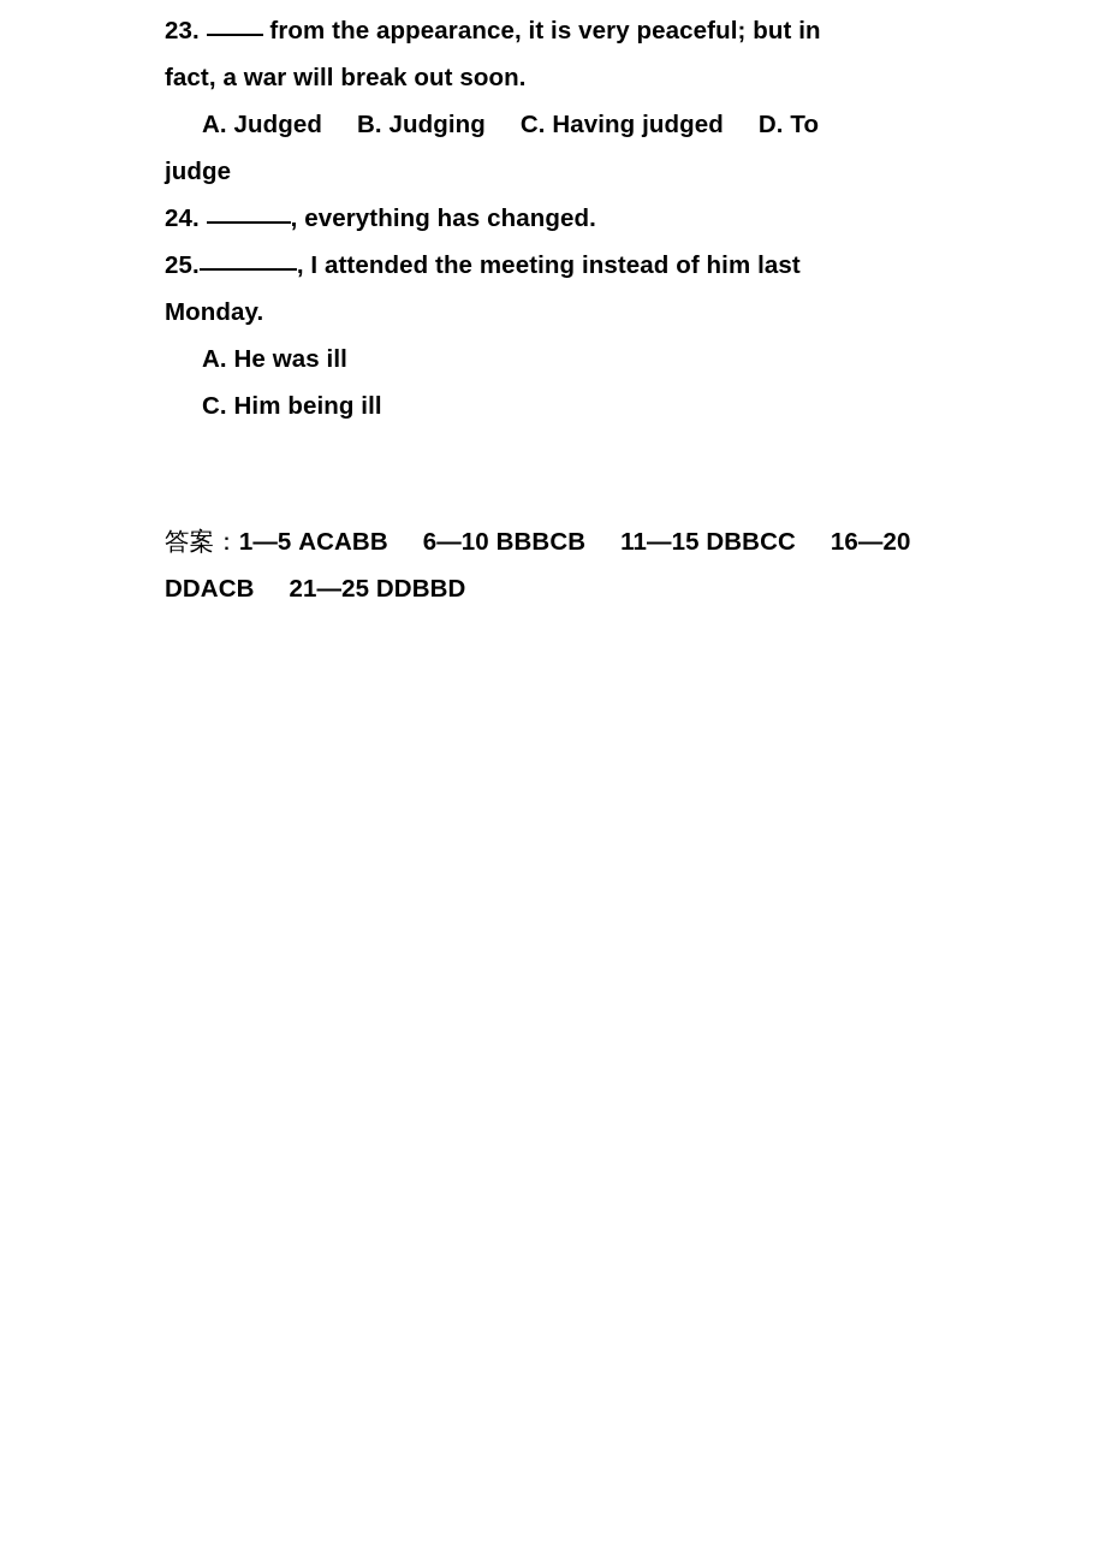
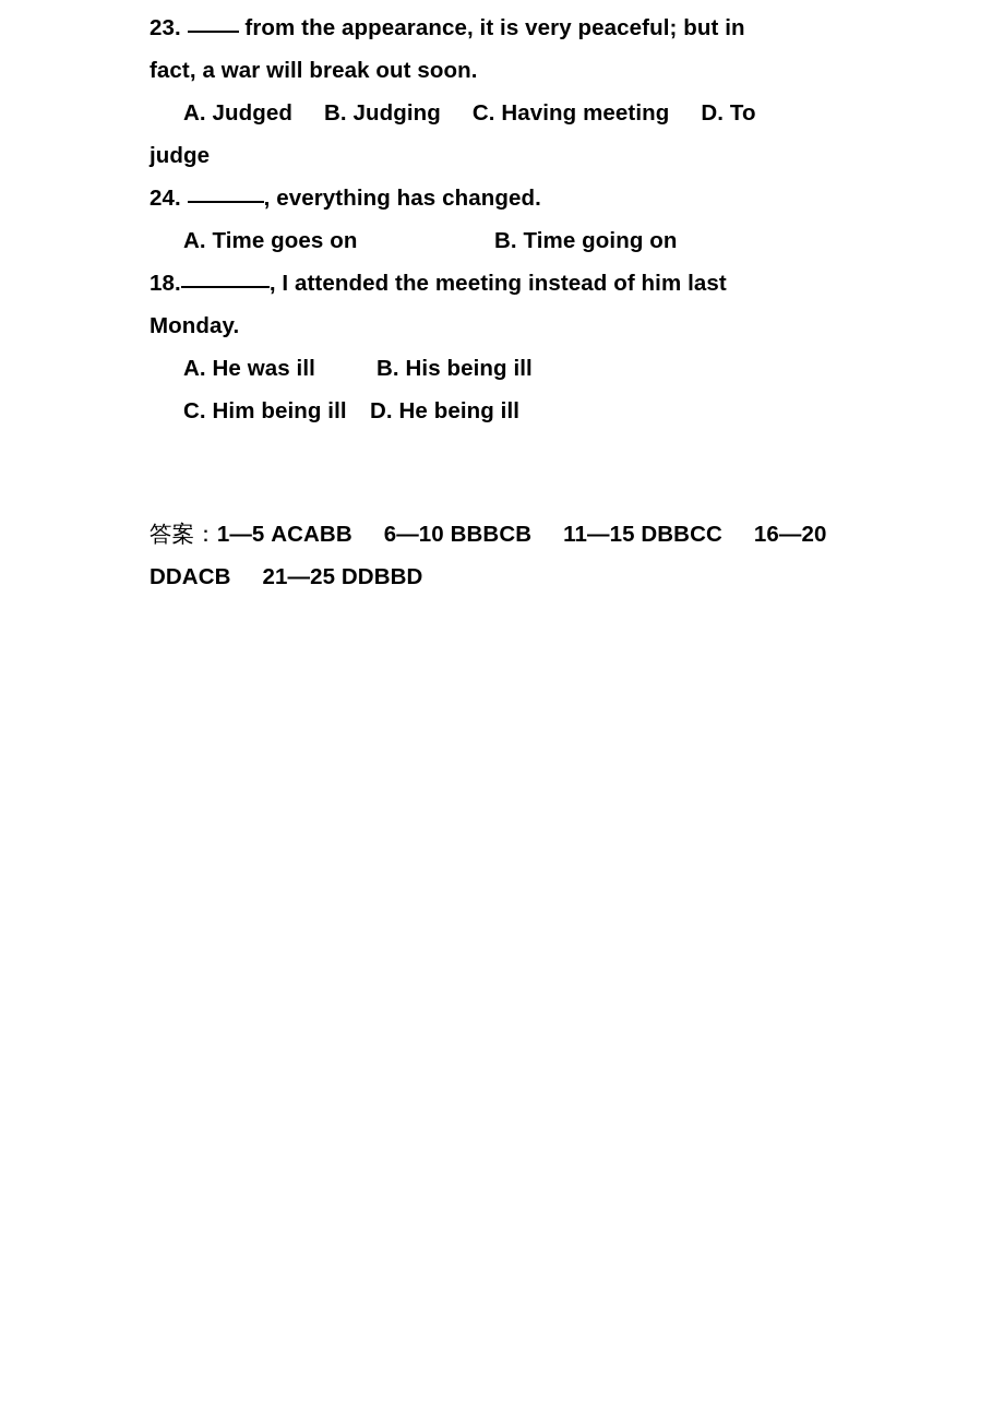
  23. from the appearance, it is very peaceful; but in
  fact, a war will break out soon.
- A. Judged B. Judging C. Having judged D. To
+ A. Judged B. Judging C. Having meeting D. To
  judge
  24. , everything has changed.
+ A. Time goes on
+ B. Time going on
- 25. , I attended the meeting instead of him last
+ 18. , I attended the meeting instead of him last
  Monday.
  A. He was ill
+ B. His being ill
  C. Him being ill
+ D. He being ill
  答案：1—5 ACABB 6—10 BBBCB 11—15 DBBCC 16—20
  DDACB 21—25 DDBBD
